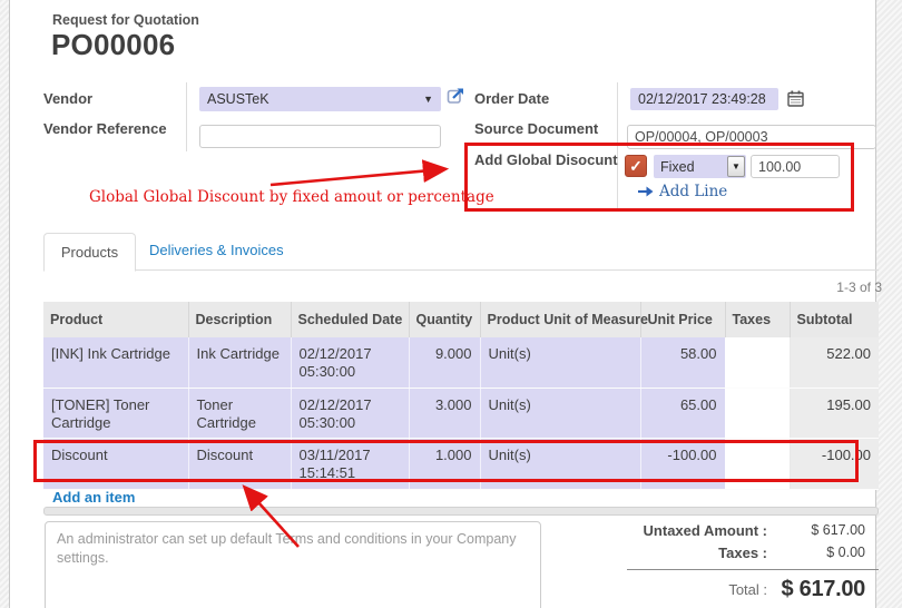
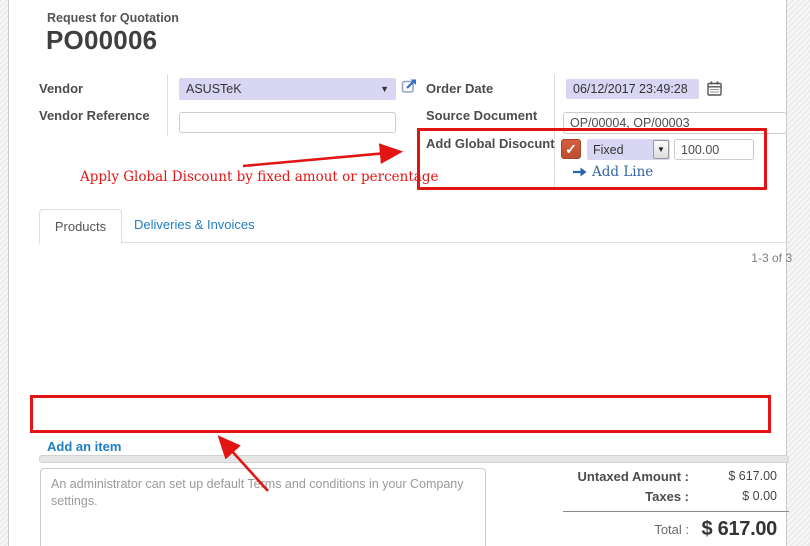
  Request for Quotation
  PO00006
  Vendor
  ASUSTeK
  ▼
  Vendor Reference
  Order Date
- 02/12/2017 23:49:28
+ 06/12/2017 23:49:28
  Source Document
  OP/00004, OP/00003
  Add Global Disocunt
  ✓
  Fixed
  ▼
  100.00
  Add Line
  Products
  Deliveries & Invoices
  1-3 of 3
- Product	Description	Scheduled Date	Quantity	Product Unit of Measure	Unit Price	Taxes	Subtotal
- [INK] Ink Cartridge	Ink Cartridge	02/12/2017 05:30:00	9.000	Unit(s)	58.00		522.00
- [TONER] Toner Cartridge	Toner Cartridge	02/12/2017 05:30:00	3.000	Unit(s)	65.00		195.00
- Discount	Discount	03/11/2017 15:14:51	1.000	Unit(s)	-100.00		-100.00
  Add an item
  An administrator can set up default Tems and conditions in your Company settings.
  Untaxed Amount :
  $ 617.00
  Taxes :
  $ 0.00
  Total :
  $ 617.00
- Global Global Discount by fixed amout or percentage
+ Apply Global Discount by fixed amout or percentage
